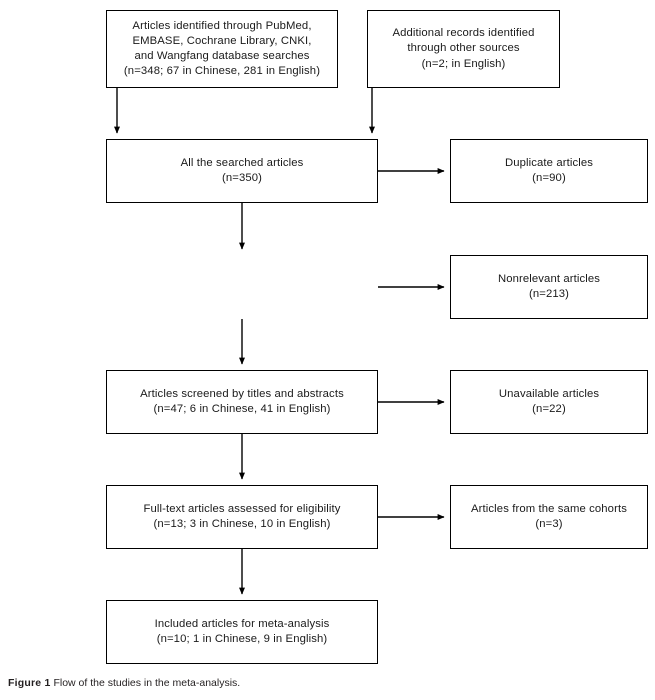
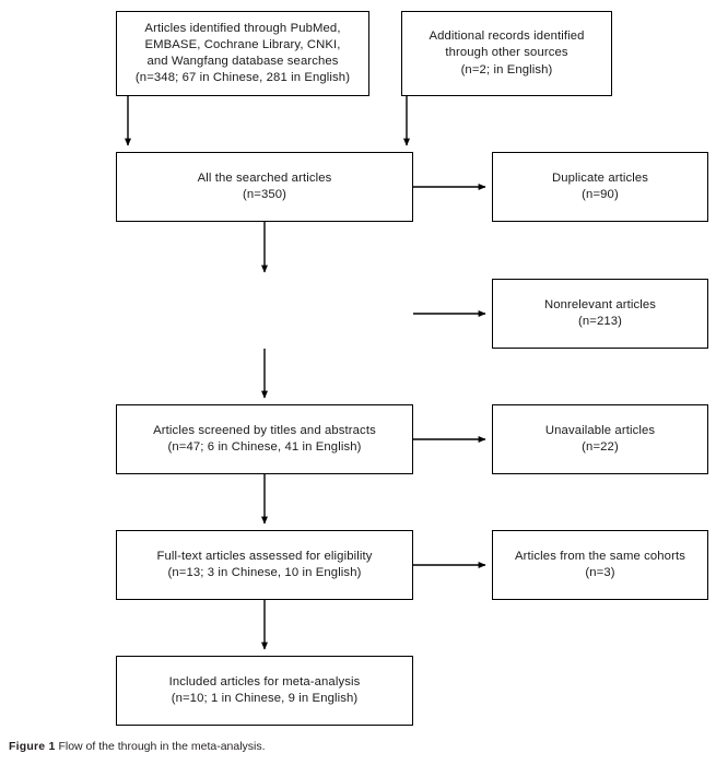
  Articles identified through PubMed,
  EMBASE, Cochrane Library, CNKI,
  and Wangfang database searches
  (n=348; 67 in Chinese, 281 in English)
  Additional records identified
  through other sources
  (n=2; in English)
  All the searched articles
  (n=350)
  Duplicate articles
  (n=90)
  Nonrelevant articles
  (n=213)
  Articles screened by titles and abstracts
  (n=47; 6 in Chinese, 41 in English)
  Unavailable articles
  (n=22)
  Full-text articles assessed for eligibility
  (n=13; 3 in Chinese, 10 in English)
  Articles from the same cohorts
  (n=3)
  Included articles for meta-analysis
  (n=10; 1 in Chinese, 9 in English)
- Figure 1 Flow of the studies in the meta-analysis.
+ Figure 1 Flow of the through in the meta-analysis.
